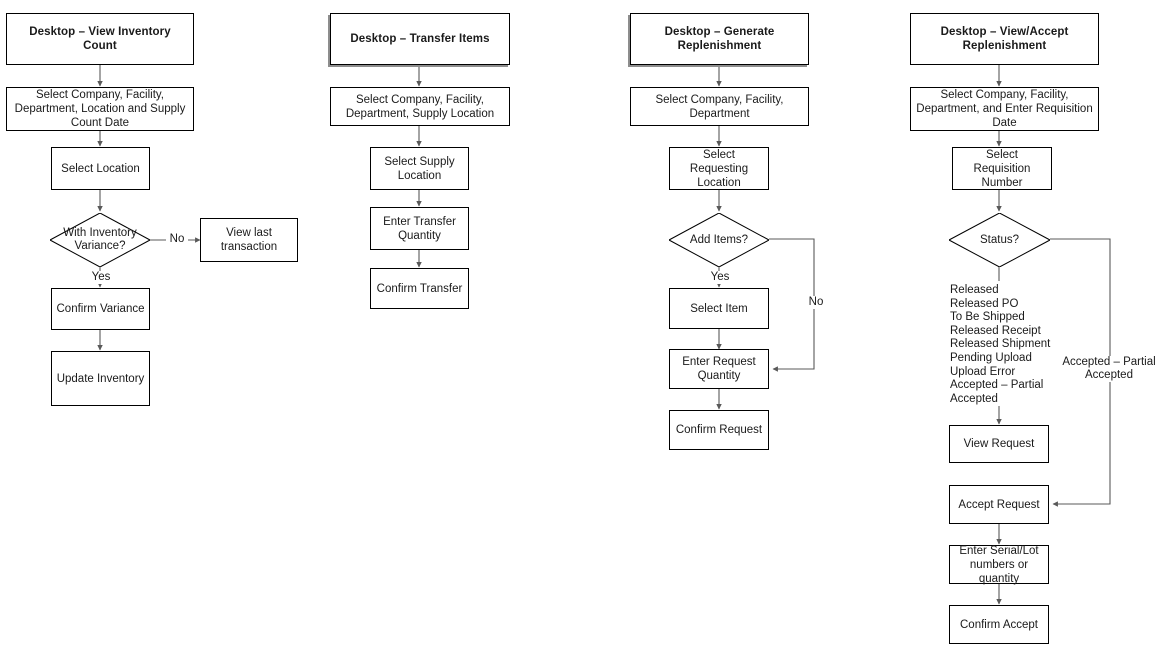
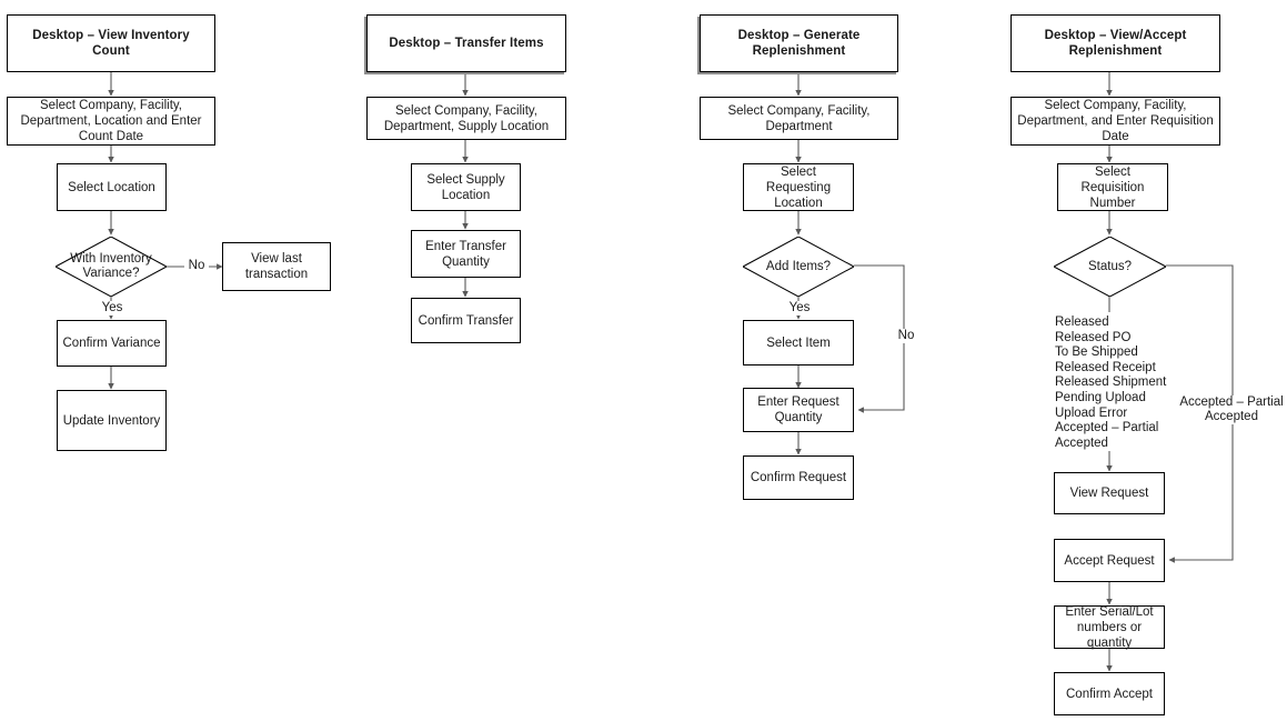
  Desktop – View Inventory Count
- Select Company, Facility, Department, Location and Supply Count Date
+ Select Company, Facility, Department, Location and Enter Count Date
  Select Location
  With Inventory Variance?
  No
  Yes
  View last transaction
  Confirm Variance
  Update Inventory
  Desktop – Transfer Items
  Select Company, Facility, Department, Supply Location
  Select Supply Location
  Enter Transfer Quantity
  Confirm Transfer
  Desktop – Generate Replenishment
  Select Company, Facility, Department
  Select Requesting Location
  Add Items?
  Yes
  No
  Select Item
  Enter Request Quantity
  Confirm Request
  Desktop – View/Accept Replenishment
  Select Company, Facility, Department, and Enter Requisition Date
  Select Requisition Number
  Status?
  Released
  Released PO
  To Be Shipped
  Released Receipt
  Released Shipment
  Pending Upload
  Upload Error
  Accepted – Partial
  Accepted
  Accepted – Partial
  Accepted
  View Request
  Accept Request
  Enter Serial/Lot numbers or quantity
  Confirm Accept
